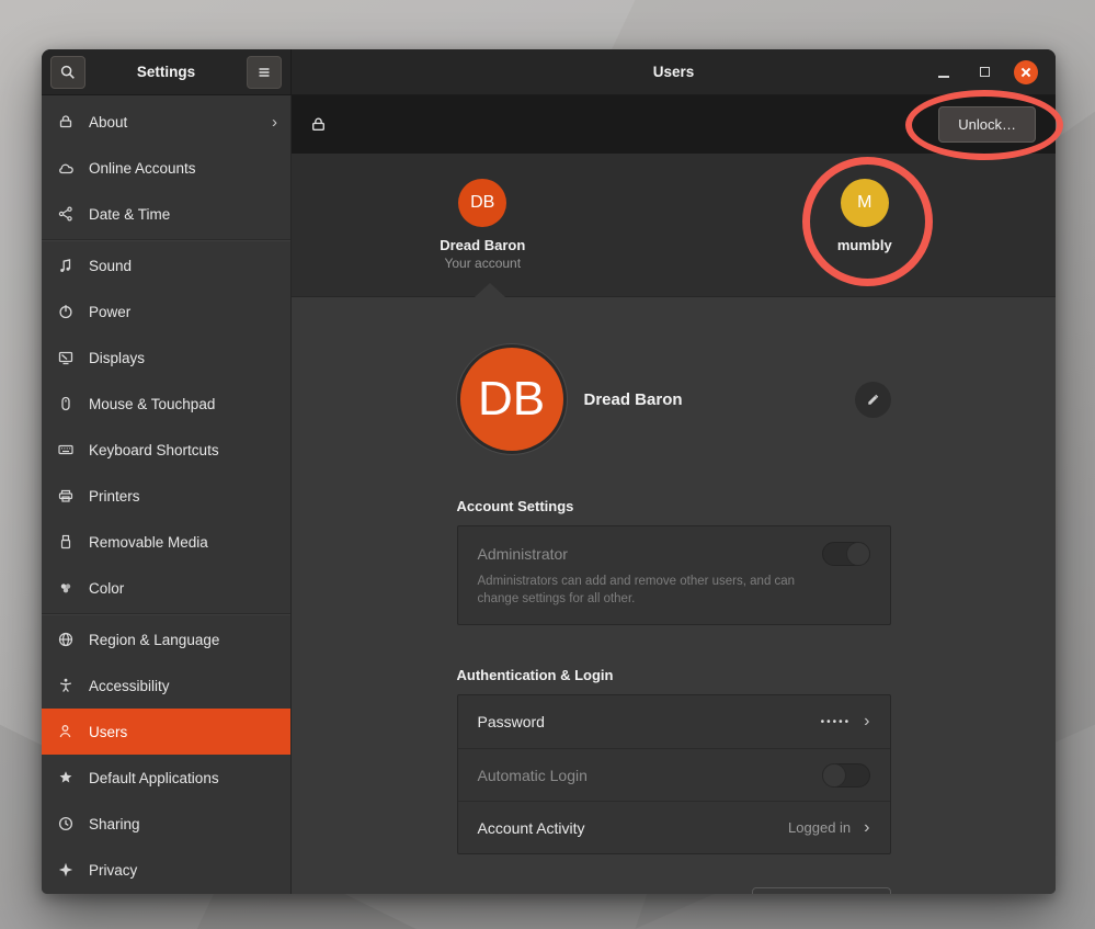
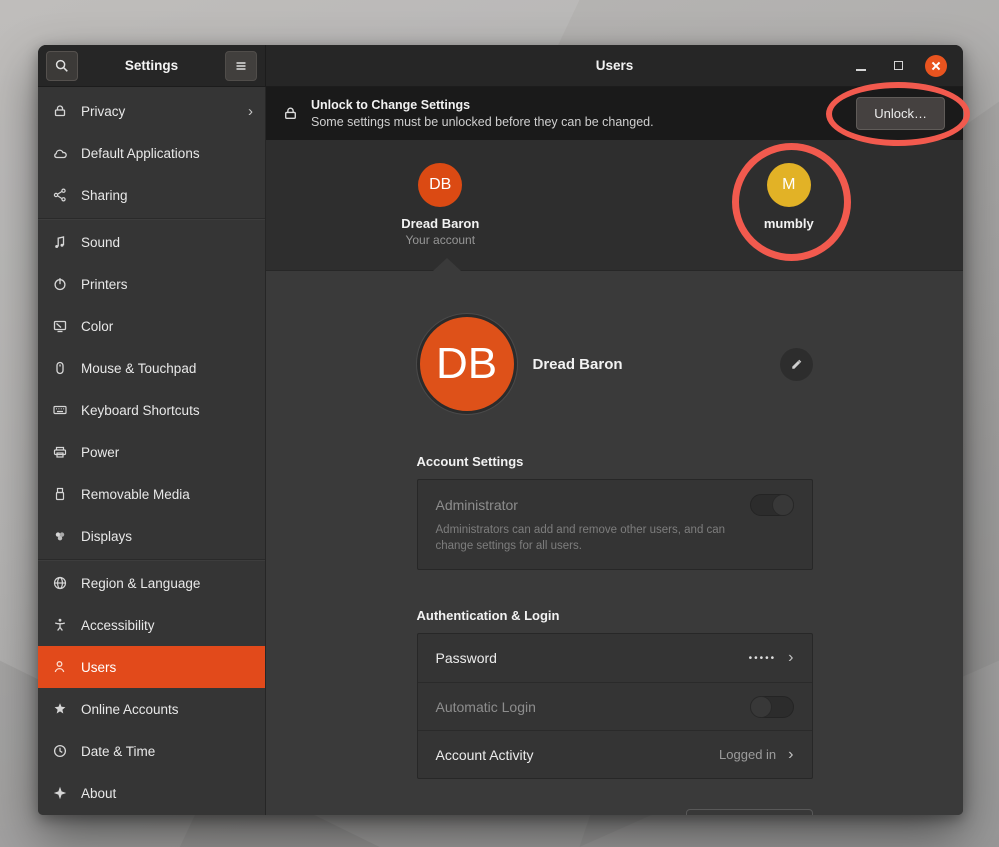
  Settings
  Users
- About
+ Privacy
  ›
- Online Accounts
+ Default Applications
- Date & Time
+ Sharing
  Sound
- Power
+ Printers
- Displays
+ Color
  Mouse & Touchpad
  Keyboard Shortcuts
- Printers
+ Power
  Removable Media
- Color
+ Displays
  Region & Language
  Accessibility
  Users
- Default Applications
+ Online Accounts
- Sharing
+ Date & Time
- Privacy
+ About
+ Unlock to Change Settings
+ Some settings must be unlocked before they can be changed.
  Unlock…
  DB
  Dread Baron
  Your account
  M
  mumbly
  DB
  Dread Baron
  Account Settings
  Administrator
- Administrators can add and remove other users, and can change settings for all other.
+ Administrators can add and remove other users, and can change settings for all users.
  Authentication & Login
  Password
  •••••
  ›
  Automatic Login
  Account Activity
  Logged in
  ›
